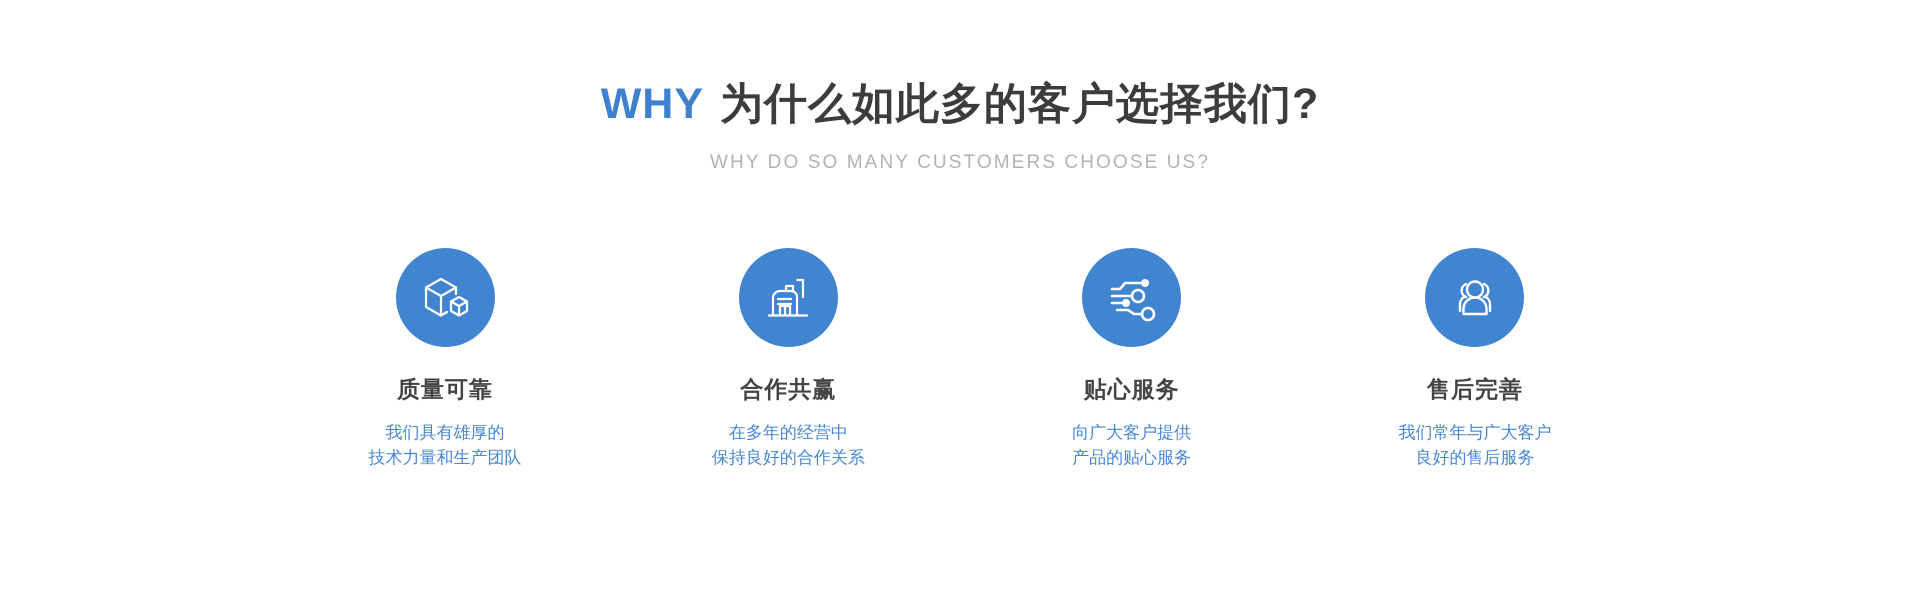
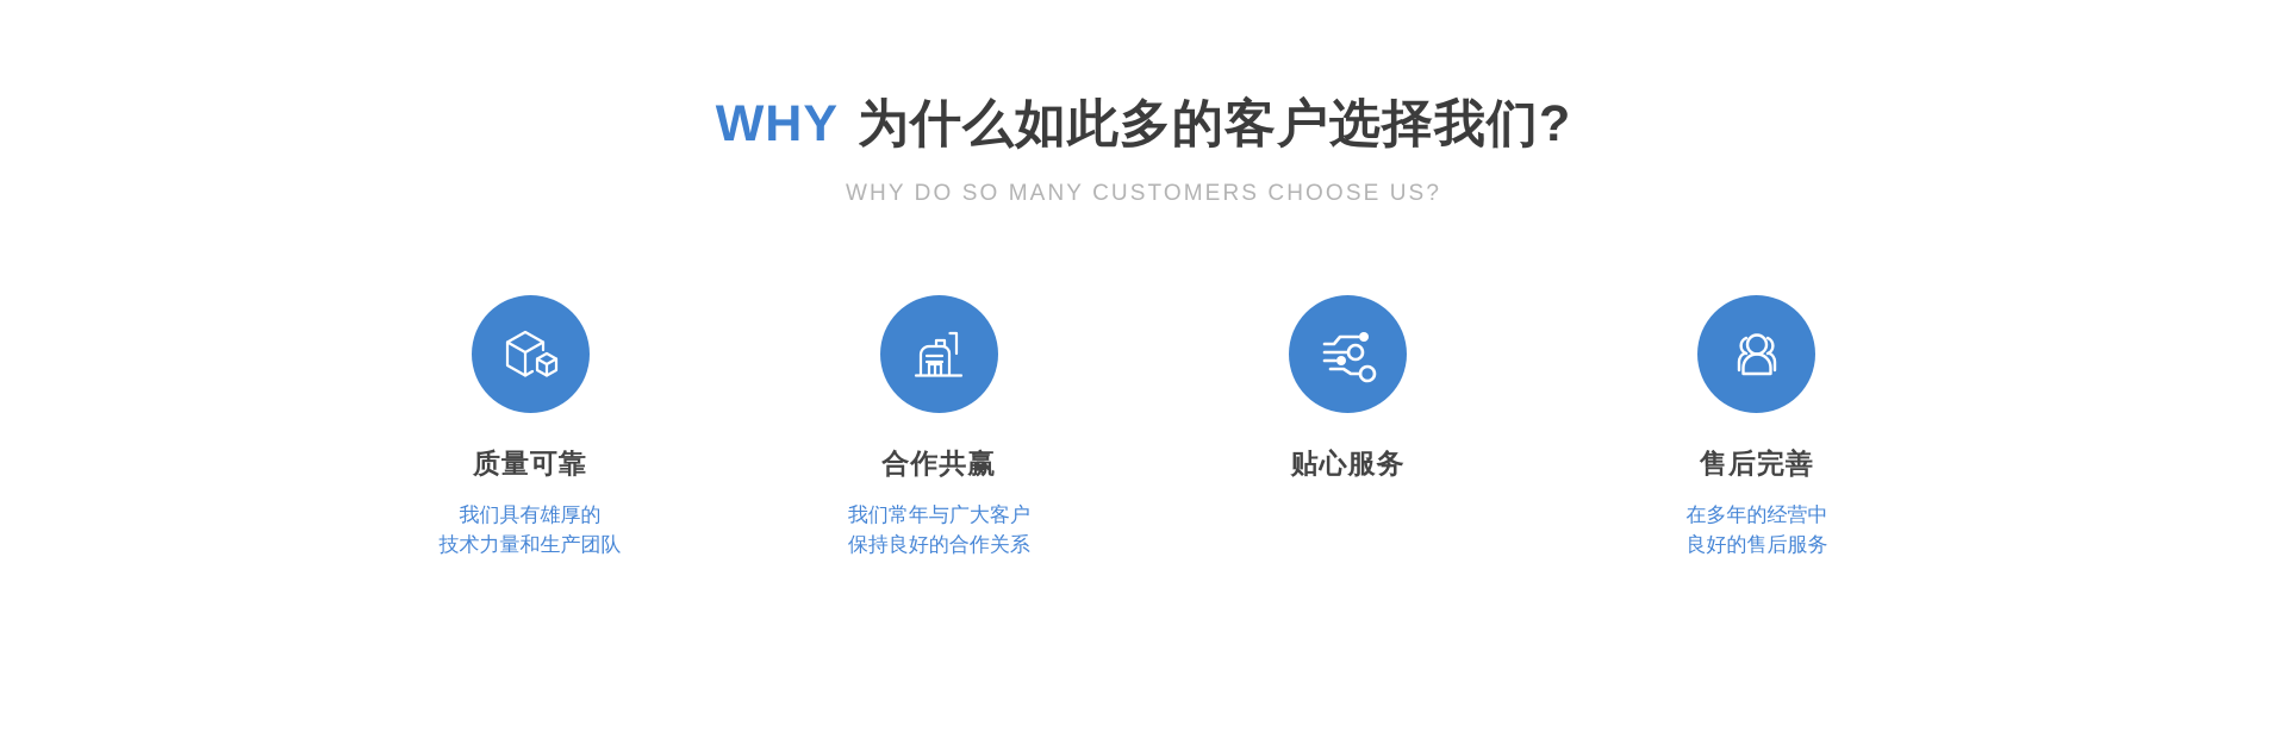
  WHY 为什么如此多的客户选择我们?
  WHY DO SO MANY CUSTOMERS CHOOSE US?
  质量可靠
  我们具有雄厚的
  技术力量和生产团队
  合作共赢
- 在多年的经营中
+ 我们常年与广大客户
  保持良好的合作关系
  贴心服务
- 向广大客户提供
- 产品的贴心服务
  售后完善
- 我们常年与广大客户
+ 在多年的经营中
  良好的售后服务
